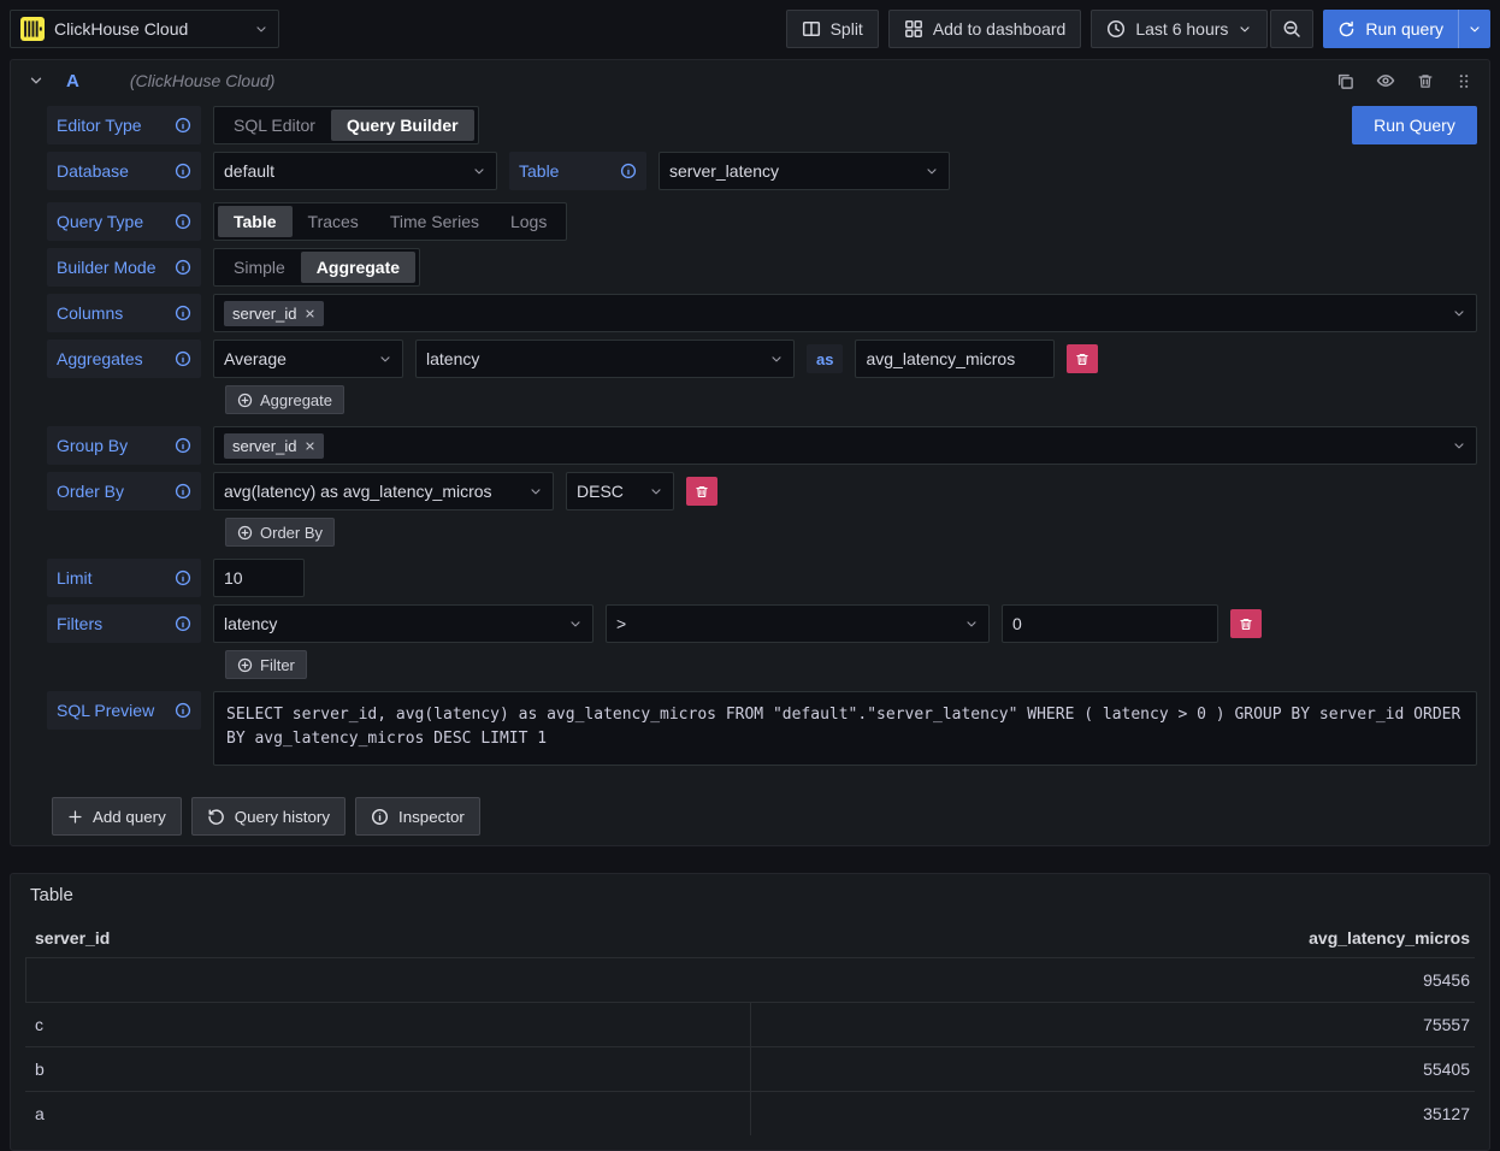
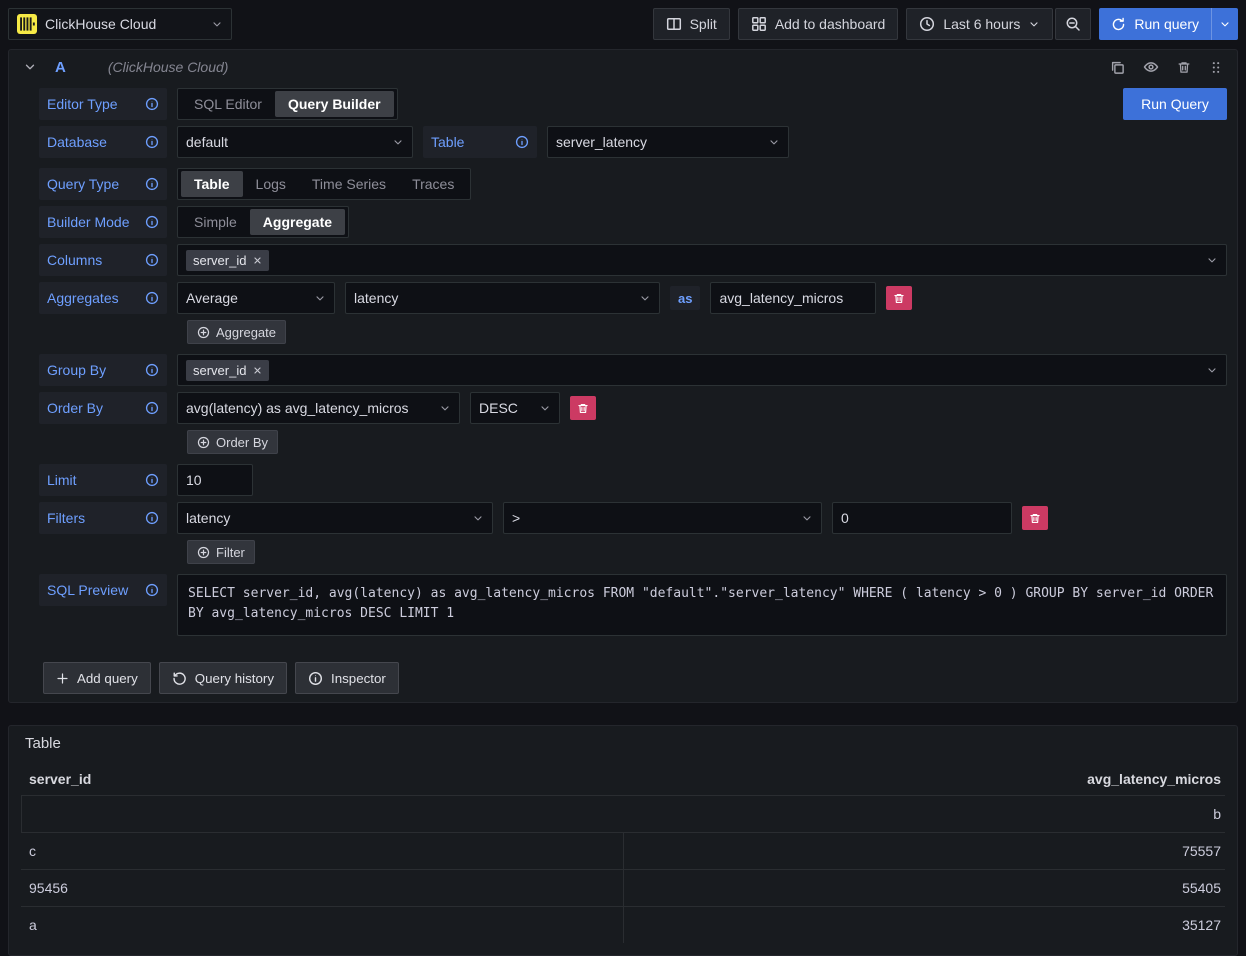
  ClickHouse Cloud
  Split
  Add to dashboard
  Last 6 hours
  Run query
  A
  (ClickHouse Cloud)
  Editor Type
  SQL Editor
  Query Builder
  Run Query
  Database
  default
  Table
  server_latency
  Query Type
  Table
- Traces
+ Logs
  Time Series
- Logs
+ Traces
  Builder Mode
  Simple
  Aggregate
  Columns
  server_id
  Aggregates
  Average
  latency
  as
  avg_latency_micros
  Aggregate
  Group By
  server_id
  Order By
  avg(latency) as avg_latency_micros
  DESC
  Order By
  Limit
  10
  Filters
  latency
  >
  0
  Filter
  SQL Preview
  SELECT server_id, avg(latency) as avg_latency_micros FROM "default"."server_latency" WHERE ( latency > 0 ) GROUP BY server_id ORDER BY avg_latency_micros DESC LIMIT 1
  Add query
  Query history
  Inspector
  Table
  server_id
  avg_latency_micros
- 95456
+ b
  c
  75557
- b
+ 95456
  55405
  a
  35127
